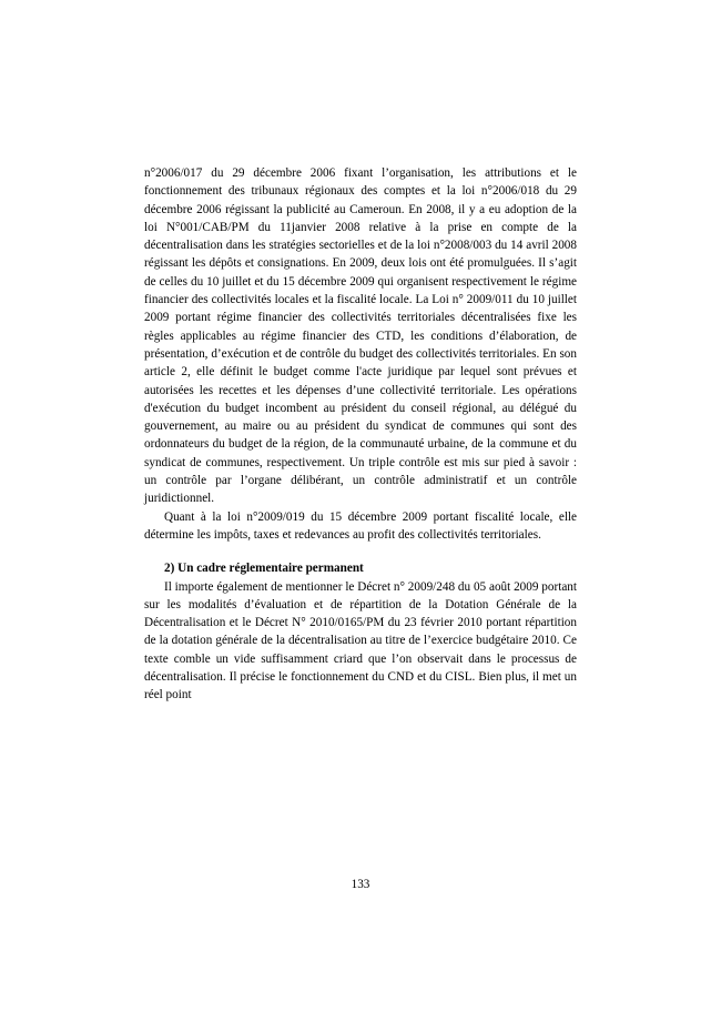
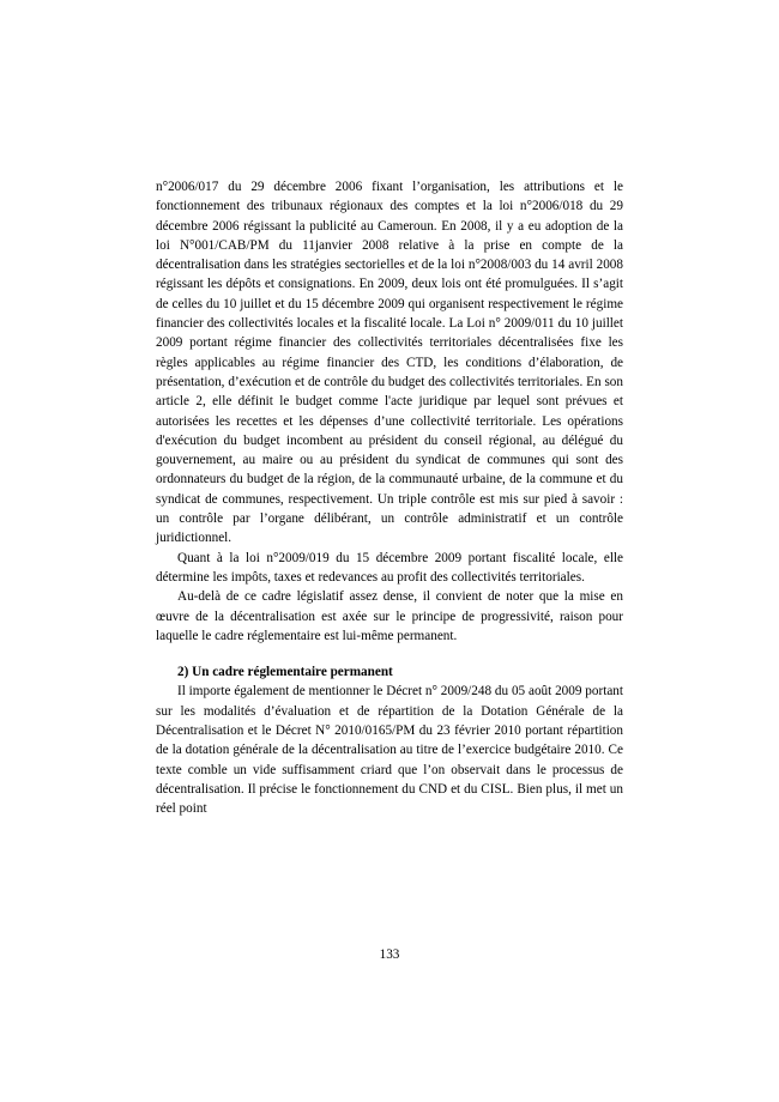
  n°2006/017 du 29 décembre 2006 fixant l’organisation, les attributions et le fonctionnement des tribunaux régionaux des comptes et la loi n°2006/018 du 29 décembre 2006 régissant la publicité au Cameroun. En 2008, il y a eu adoption de la loi N°001/CAB/PM du 11janvier 2008 relative à la prise en compte de la décentralisation dans les stratégies sectorielles et de la loi n°2008/003 du 14 avril 2008 régissant les dépôts et consignations. En 2009, deux lois ont été promulguées. Il s’agit de celles du 10 juillet et du 15 décembre 2009 qui organisent respectivement le régime financier des collectivités locales et la fiscalité locale. La Loi n° 2009/011 du 10 juillet 2009 portant régime financier des collectivités territoriales décentralisées fixe les règles applicables au régime financier des CTD, les conditions d’élaboration, de présentation, d’exécution et de contrôle du budget des collectivités territoriales. En son article 2, elle définit le budget comme l'acte juridique par lequel sont prévues et autorisées les recettes et les dépenses d’une collectivité territoriale. Les opérations d'exécution du budget incombent au président du conseil régional, au délégué du gouvernement, au maire ou au président du syndicat de communes qui sont des ordonnateurs du budget de la région, de la communauté urbaine, de la commune et du syndicat de communes, respectivement. Un triple contrôle est mis sur pied à savoir : un contrôle par l’organe délibérant, un contrôle administratif et un contrôle juridictionnel.
  Quant à la loi n°2009/019 du 15 décembre 2009 portant fiscalité locale, elle détermine les impôts, taxes et redevances au profit des collectivités territoriales.
+ Au-delà de ce cadre législatif assez dense, il convient de noter que la mise en œuvre de la décentralisation est axée sur le principe de progressivité, raison pour laquelle le cadre réglementaire est lui-même permanent.
  2) Un cadre réglementaire permanent
  Il importe également de mentionner le Décret n° 2009/248 du 05 août 2009 portant sur les modalités d’évaluation et de répartition de la Dotation Générale de la Décentralisation et le Décret N° 2010/0165/PM du 23 février 2010 portant répartition de la dotation générale de la décentralisation au titre de l’exercice budgétaire 2010. Ce texte comble un vide suffisamment criard que l’on observait dans le processus de décentralisation. Il précise le fonctionnement du CND et du CISL. Bien plus, il met un réel point
  133
